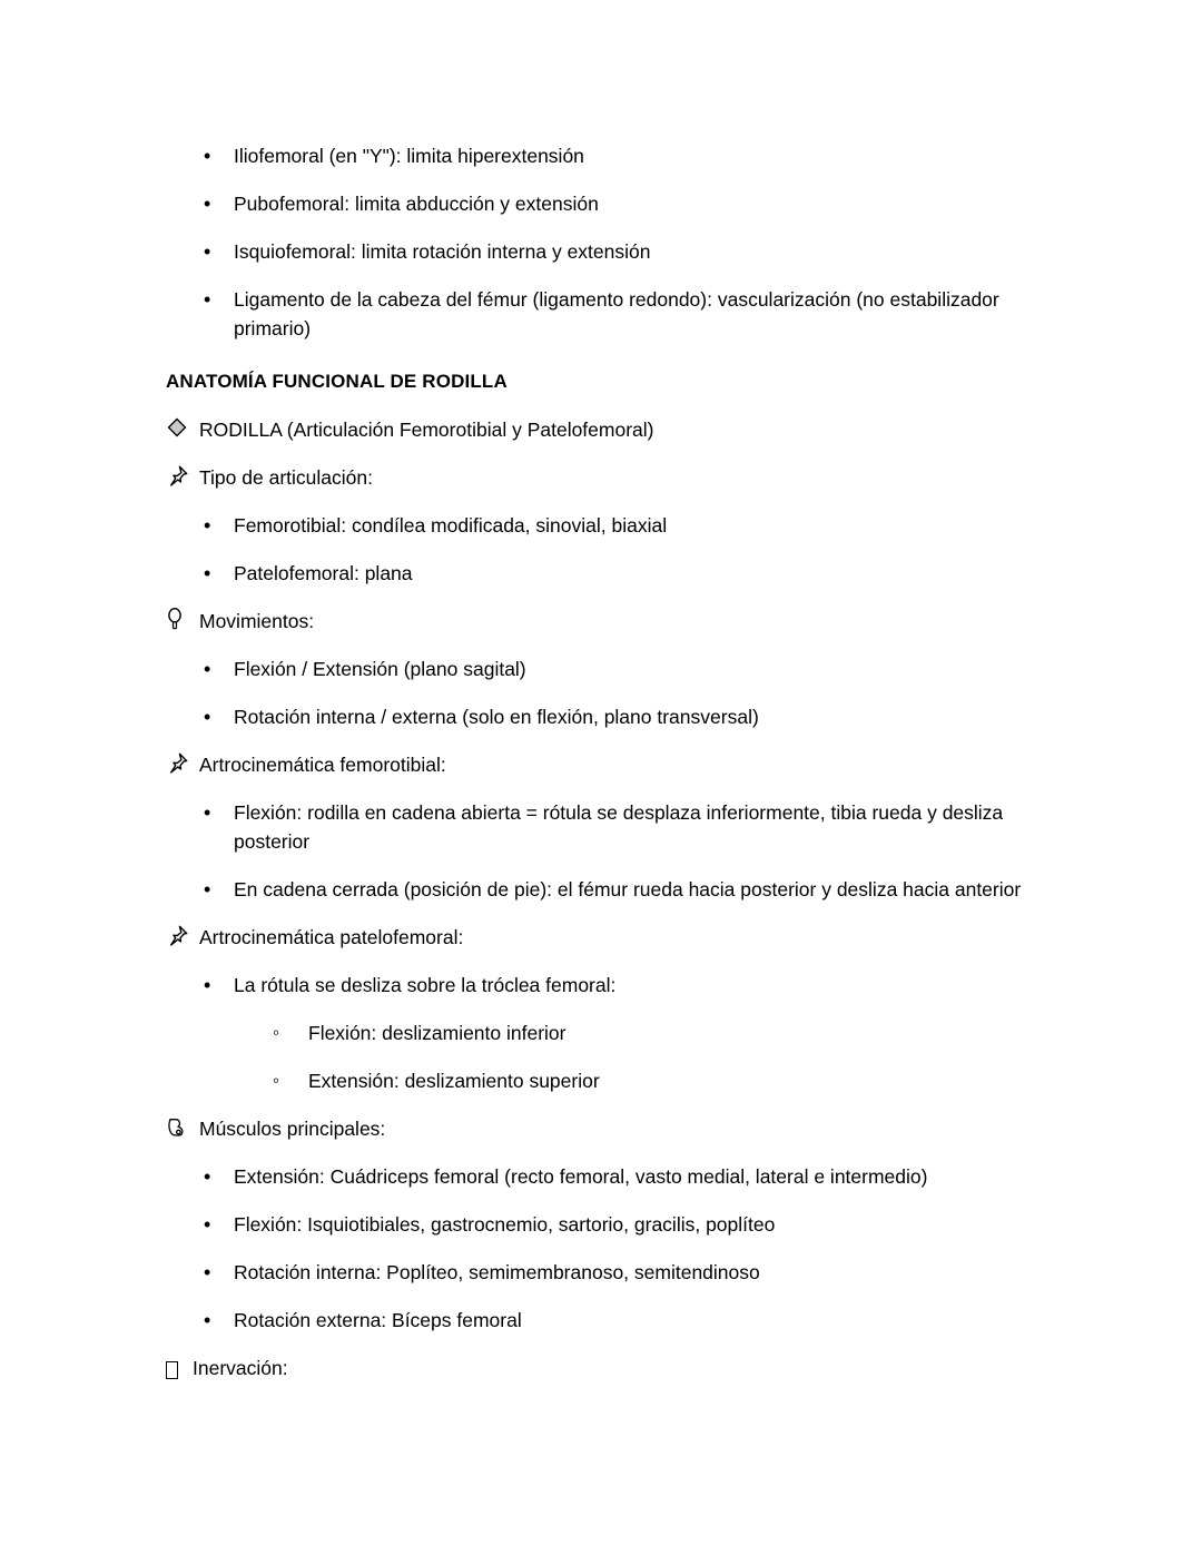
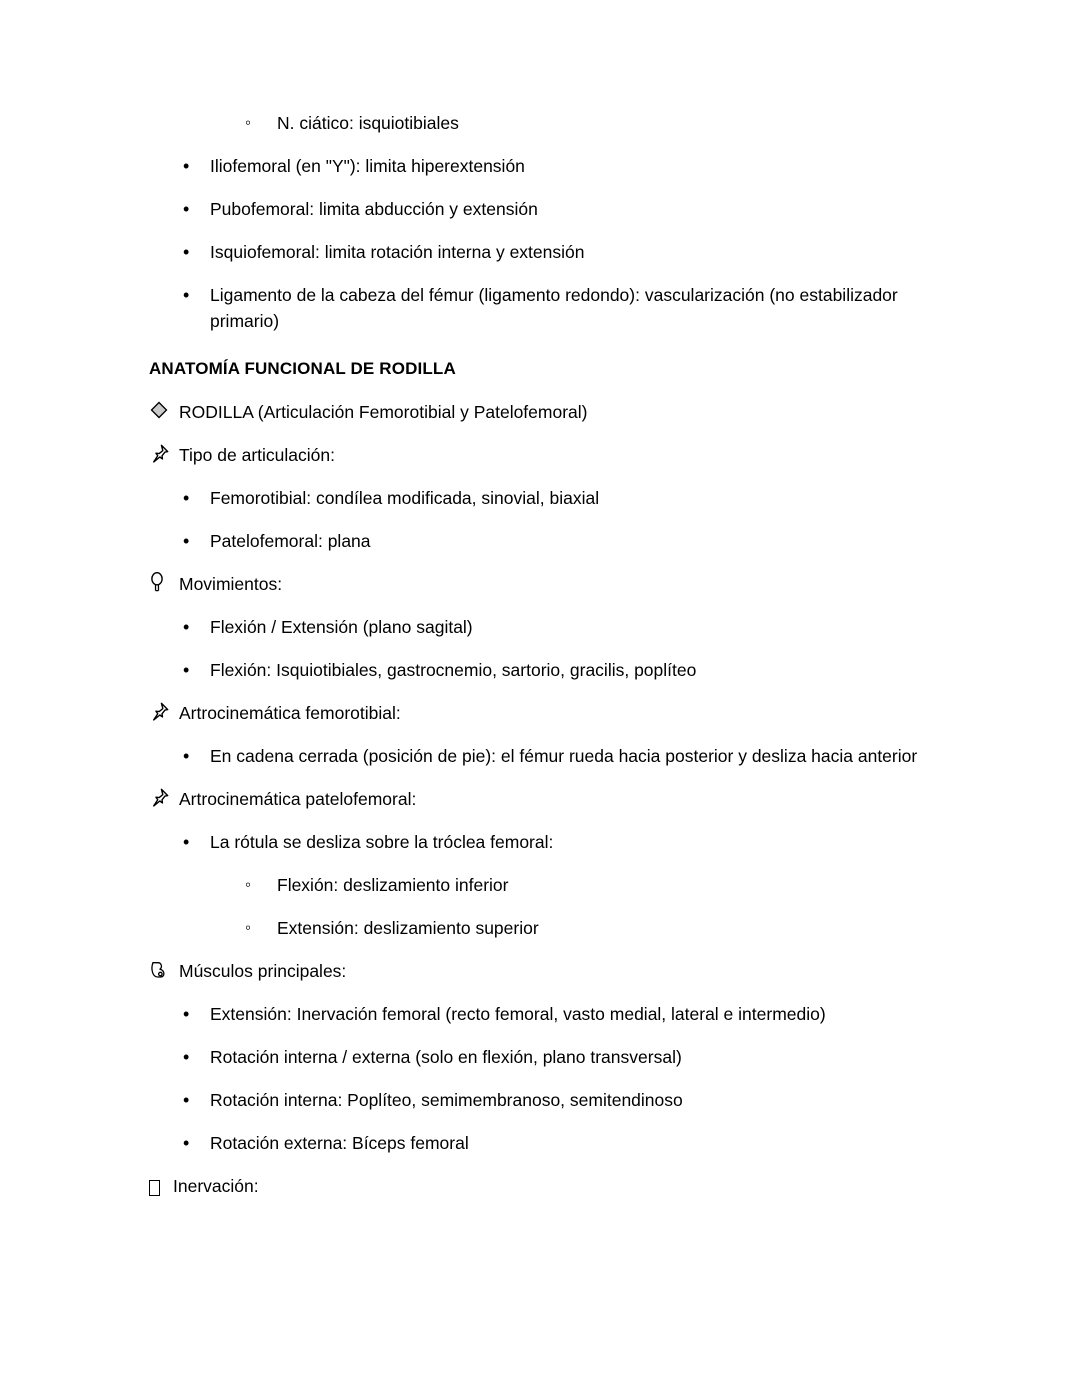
+ N. ciático: isquiotibiales
  Iliofemoral (en "Y"): limita hiperextensión
  Pubofemoral: limita abducción y extensión
  Isquiofemoral: limita rotación interna y extensión
  Ligamento de la cabeza del fémur (ligamento redondo): vascularización (no estabilizador primario)
  ANATOMÍA FUNCIONAL DE RODILLA
  RODILLA (Articulación Femorotibial y Patelofemoral)
  Tipo de articulación:
  Femorotibial: condílea modificada, sinovial, biaxial
  Patelofemoral: plana
  Movimientos:
  Flexión / Extensión (plano sagital)
- Rotación interna / externa (solo en flexión, plano transversal)
+ Flexión: Isquiotibiales, gastrocnemio, sartorio, gracilis, poplíteo
  Artrocinemática femorotibial:
- Flexión: rodilla en cadena abierta = rótula se desplaza inferiormente, tibia rueda y desliza posterior
  En cadena cerrada (posición de pie): el fémur rueda hacia posterior y desliza hacia anterior
  Artrocinemática patelofemoral:
  La rótula se desliza sobre la tróclea femoral:
  Flexión: deslizamiento inferior
  Extensión: deslizamiento superior
  Músculos principales:
- Extensión: Cuádriceps femoral (recto femoral, vasto medial, lateral e intermedio)
+ Extensión: Inervación femoral (recto femoral, vasto medial, lateral e intermedio)
- Flexión: Isquiotibiales, gastrocnemio, sartorio, gracilis, poplíteo
+ Rotación interna / externa (solo en flexión, plano transversal)
  Rotación interna: Poplíteo, semimembranoso, semitendinoso
  Rotación externa: Bíceps femoral
  Inervación:
